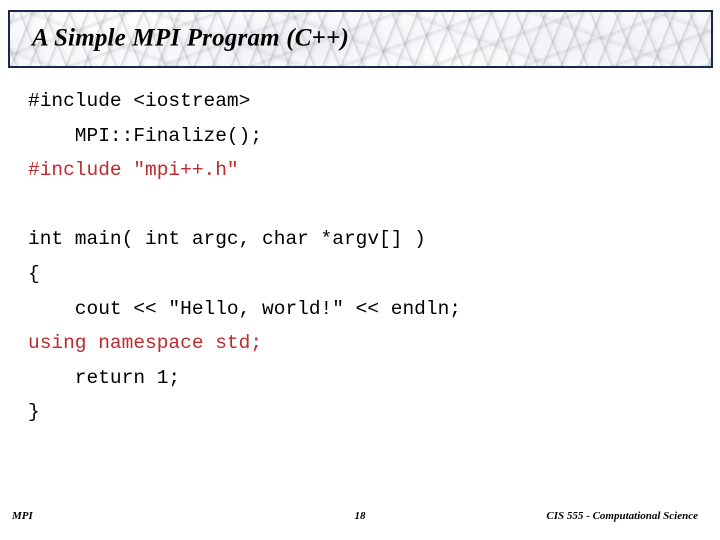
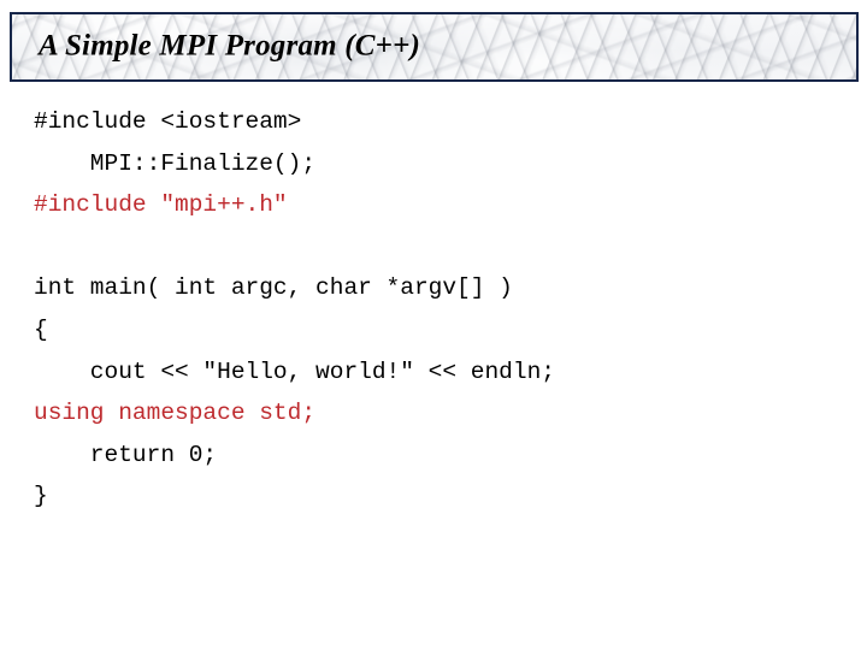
  A Simple MPI Program (C++)
  #include <iostream>
  MPI::Finalize();
  #include "mpi++.h"
  int main( int argc, char *argv[] )
  {
  cout << "Hello, world!" << endln;
  using namespace std;
- return 1;
+ return 0;
  }
- MPI
- 18
- CIS 555 - Computational Science
